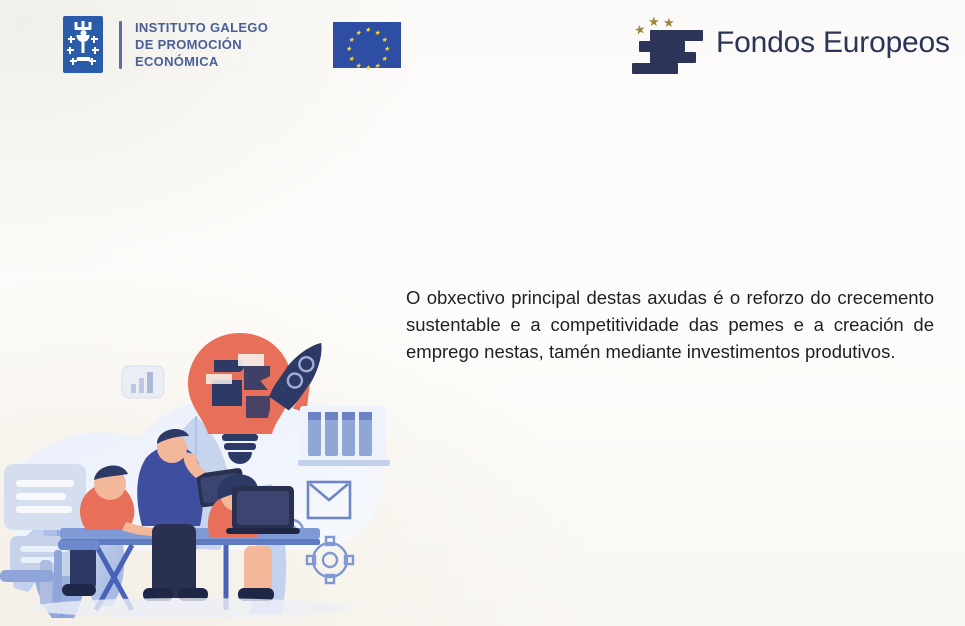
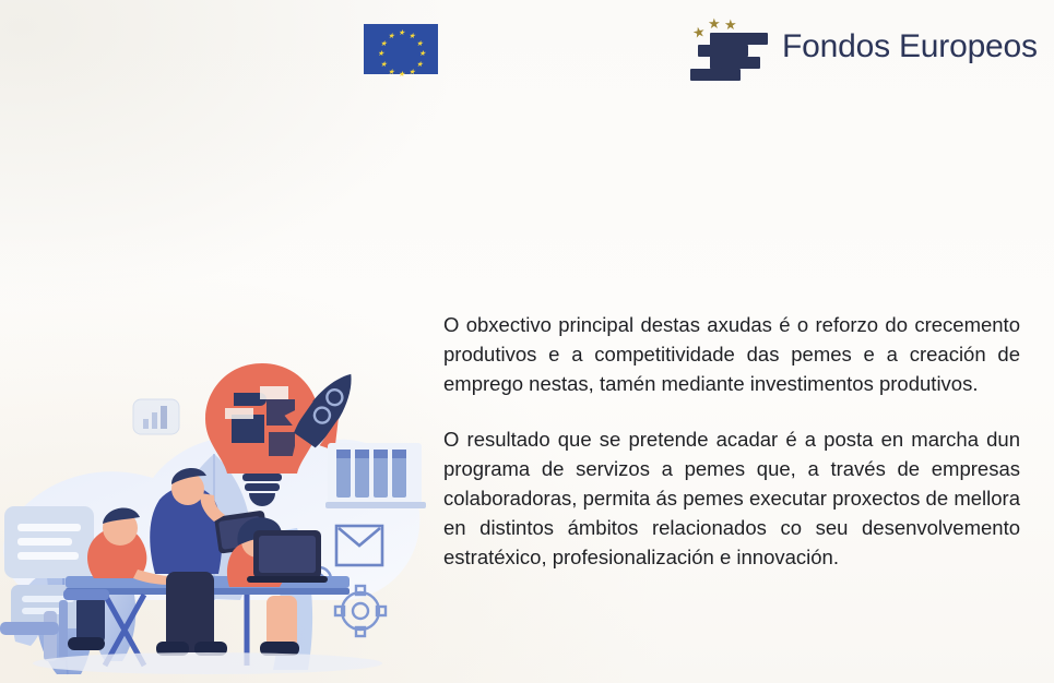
- INSTITUTO GALEGO
- DE PROMOCIÓN
- ECONÓMICA
  ★
  ★
  Fondos Europeos
- O obxectivo principal destas axudas é o reforzo do crecemento sustentable e a competitividade das pemes e a creación de emprego nestas, tamén mediante investimentos produtivos.
+ O obxectivo principal destas axudas é o reforzo do crecemento produtivos e a competitividade das pemes e a creación de emprego nestas, tamén mediante investimentos produtivos.
+ O resultado que se pretende acadar é a posta en marcha dun programa de servizos a pemes que, a través de empresas colaboradoras, permita ás pemes executar proxectos de mellora en distintos ámbitos relacionados co seu desenvolvemento estratéxico, profesionalización e innovación.
